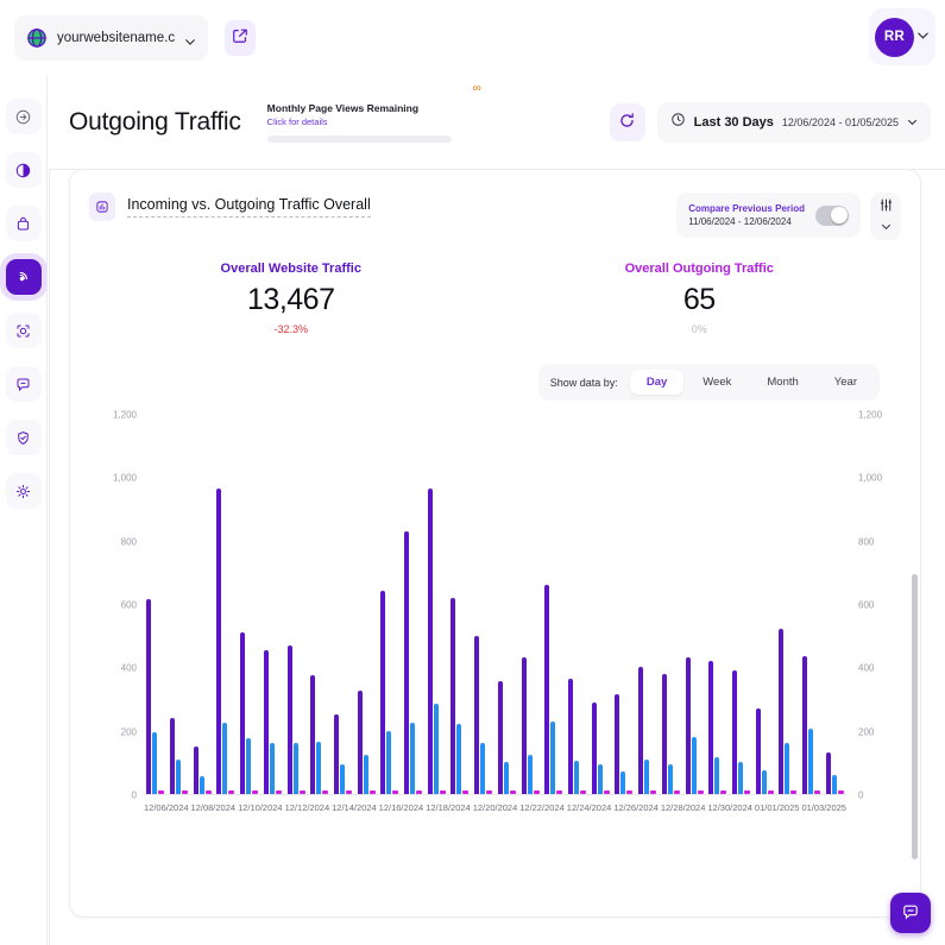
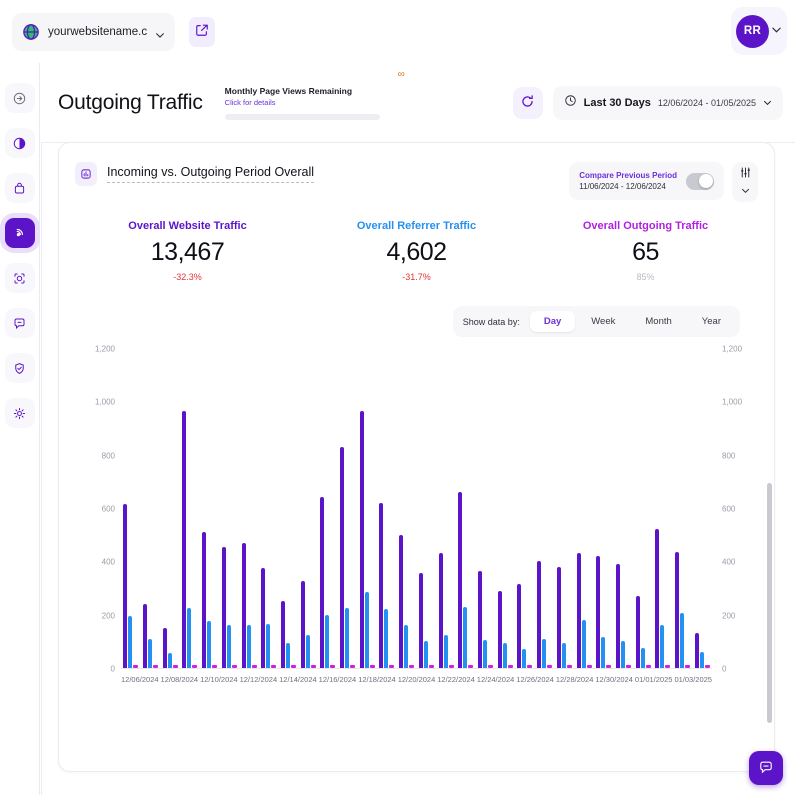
  yourwebsitename.c
  RR
  Outgoing Traffic
  Monthly Page Views Remaining
  Click for details
  ∞
  Last 30 Days
  12/06/2024 - 01/05/2025
- Incoming vs. Outgoing Traffic Overall
+ Incoming vs. Outgoing Period Overall
  Compare Previous Period
  11/06/2024 - 12/06/2024
  Overall Website Traffic
  13,467
  -32.3%
+ Overall Referrer Traffic
+ 4,602
+ -31.7%
  Overall Outgoing Traffic
  65
- 0%
+ 85%
  Show data by:
  Day
  Week
  Month
  Year
  0
  200
  400
  600
  800
  1,000
  1,200
  0
  200
  400
  600
  800
  1,000
  1,200
  12/06/2024
  12/08/2024
  12/10/2024
  12/12/2024
  12/14/2024
  12/16/2024
  12/18/2024
  12/20/2024
  12/22/2024
  12/24/2024
  12/26/2024
  12/28/2024
  12/30/2024
  01/01/2025
  01/03/2025
